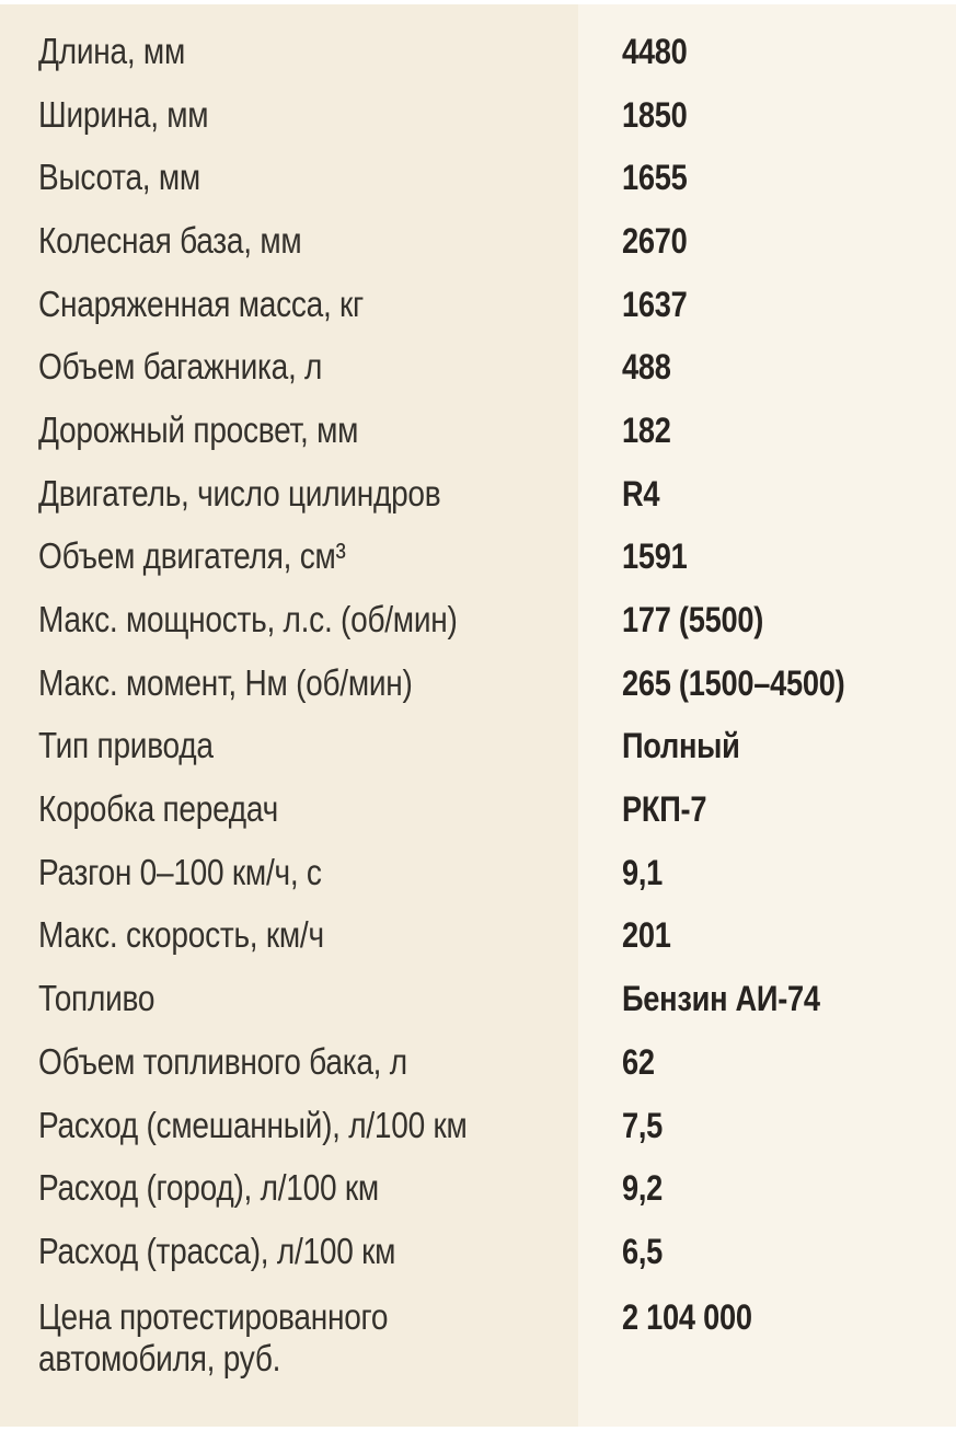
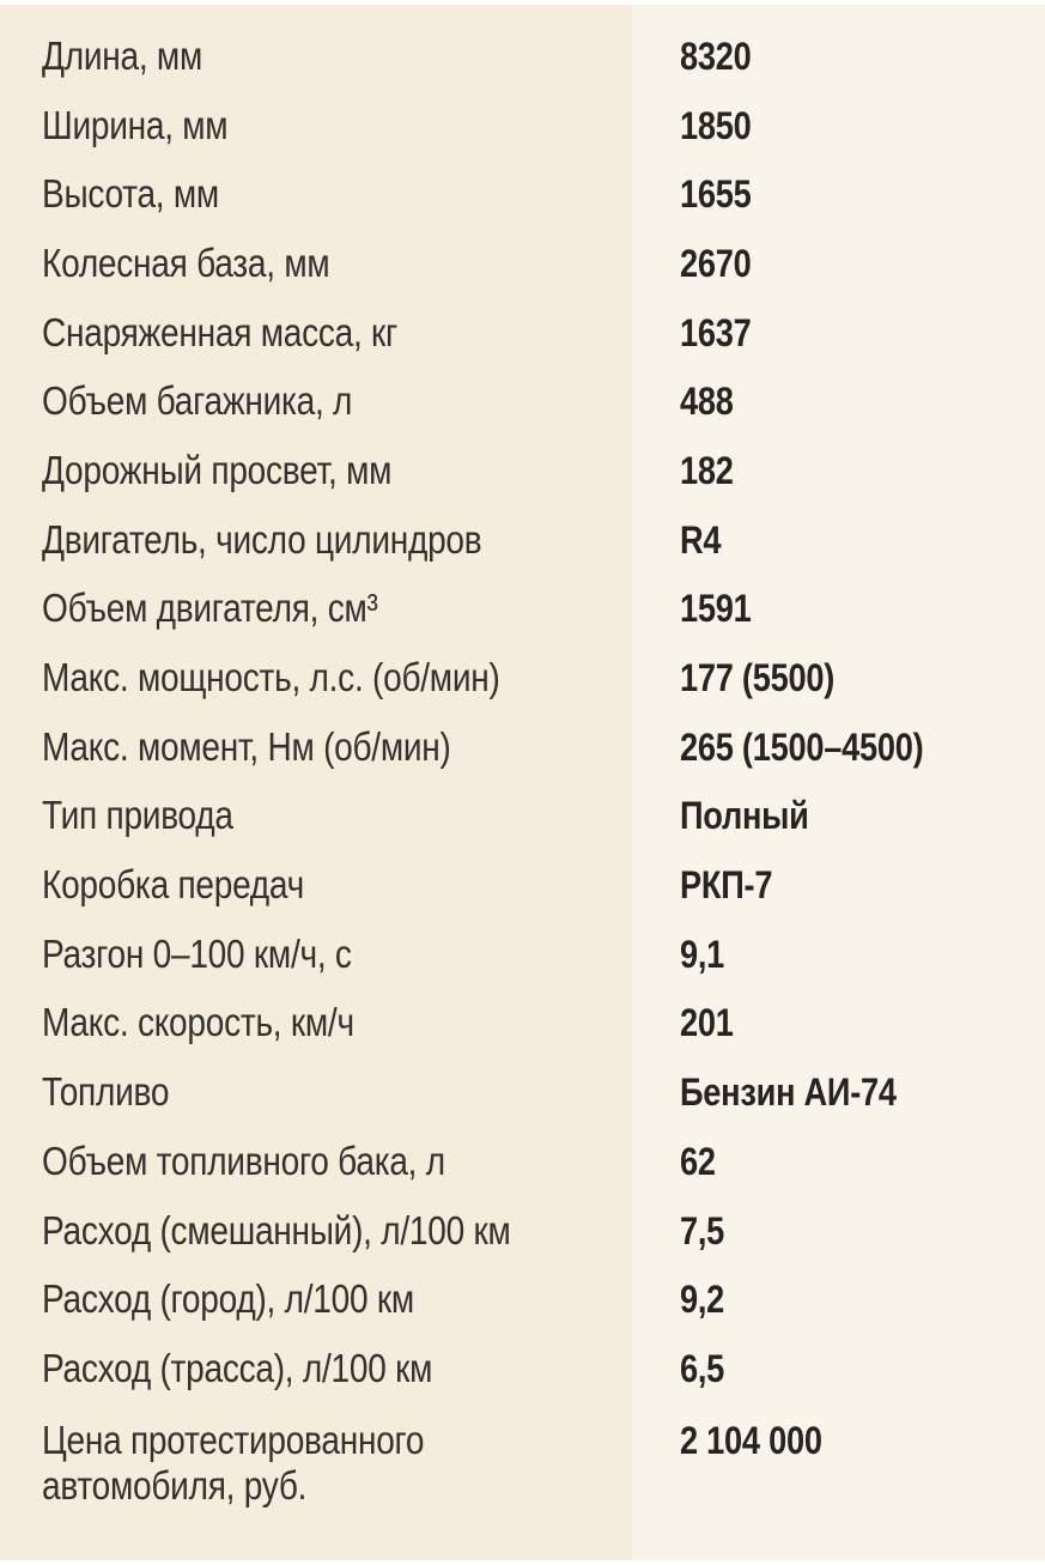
  Длина, мм
- 4480
+ 8320
  Ширина, мм
  1850
  Высота, мм
  1655
  Колесная база, мм
  2670
  Снаряженная масса, кг
  1637
  Объем багажника, л
  488
  Дорожный просвет, мм
  182
  Двигатель, число цилиндров
  R4
  Объем двигателя, см³
  1591
  Макс. мощность, л.с. (об/мин)
  177 (5500)
  Макс. момент, Нм (об/мин)
  265 (1500–4500)
  Тип привода
  Полный
  Коробка передач
  РКП-7
  Разгон 0–100 км/ч, с
  9,1
  Макс. скорость, км/ч
  201
  Топливо
  Бензин АИ-74
  Объем топливного бака, л
  62
  Расход (смешанный), л/100 км
  7,5
  Расход (город), л/100 км
  9,2
  Расход (трасса), л/100 км
  6,5
  Цена протестированного
  автомобиля, руб.
  2 104 000
